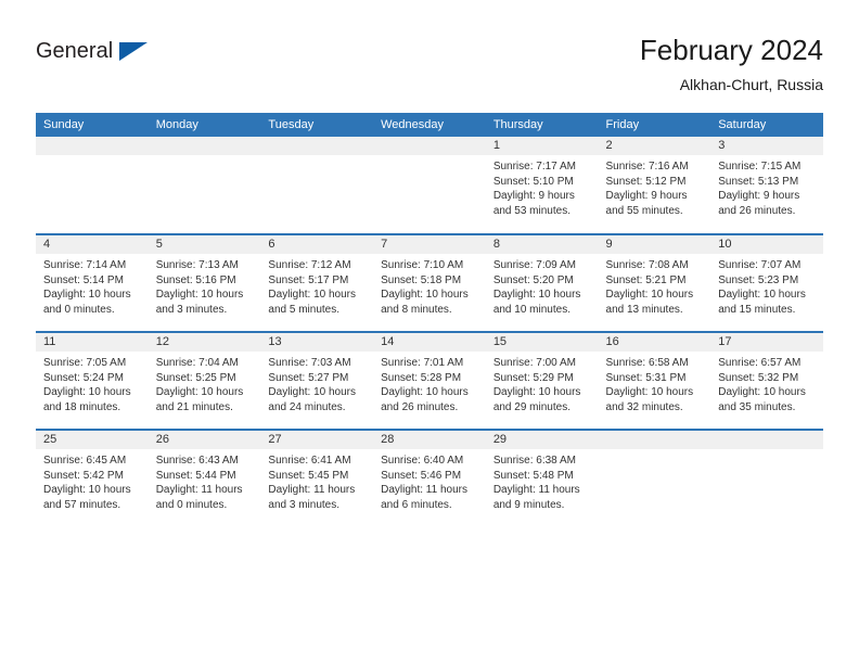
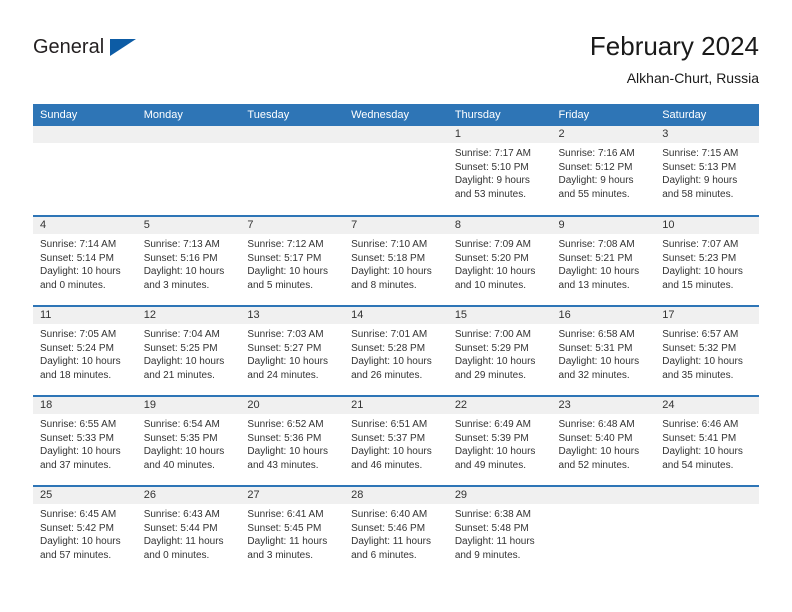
  General
  February 2024
  Alkhan-Churt, Russia
  Sunday	Monday	Tuesday	Wednesday	Thursday	Friday	Saturday
- 				1Sunrise: 7:17 AMSunset: 5:10 PMDaylight: 9 hoursand 53 minutes.	2Sunrise: 7:16 AMSunset: 5:12 PMDaylight: 9 hoursand 55 minutes.	3Sunrise: 7:15 AMSunset: 5:13 PMDaylight: 9 hoursand 26 minutes.
+ 				1Sunrise: 7:17 AMSunset: 5:10 PMDaylight: 9 hoursand 53 minutes.	2Sunrise: 7:16 AMSunset: 5:12 PMDaylight: 9 hoursand 55 minutes.	3Sunrise: 7:15 AMSunset: 5:13 PMDaylight: 9 hoursand 58 minutes.
- 4Sunrise: 7:14 AMSunset: 5:14 PMDaylight: 10 hoursand 0 minutes.	5Sunrise: 7:13 AMSunset: 5:16 PMDaylight: 10 hoursand 3 minutes.	6Sunrise: 7:12 AMSunset: 5:17 PMDaylight: 10 hoursand 5 minutes.	7Sunrise: 7:10 AMSunset: 5:18 PMDaylight: 10 hoursand 8 minutes.	8Sunrise: 7:09 AMSunset: 5:20 PMDaylight: 10 hoursand 10 minutes.	9Sunrise: 7:08 AMSunset: 5:21 PMDaylight: 10 hoursand 13 minutes.	10Sunrise: 7:07 AMSunset: 5:23 PMDaylight: 10 hoursand 15 minutes.
+ 4Sunrise: 7:14 AMSunset: 5:14 PMDaylight: 10 hoursand 0 minutes.	5Sunrise: 7:13 AMSunset: 5:16 PMDaylight: 10 hoursand 3 minutes.	7Sunrise: 7:12 AMSunset: 5:17 PMDaylight: 10 hoursand 5 minutes.	7Sunrise: 7:10 AMSunset: 5:18 PMDaylight: 10 hoursand 8 minutes.	8Sunrise: 7:09 AMSunset: 5:20 PMDaylight: 10 hoursand 10 minutes.	9Sunrise: 7:08 AMSunset: 5:21 PMDaylight: 10 hoursand 13 minutes.	10Sunrise: 7:07 AMSunset: 5:23 PMDaylight: 10 hoursand 15 minutes.
  11Sunrise: 7:05 AMSunset: 5:24 PMDaylight: 10 hoursand 18 minutes.	12Sunrise: 7:04 AMSunset: 5:25 PMDaylight: 10 hoursand 21 minutes.	13Sunrise: 7:03 AMSunset: 5:27 PMDaylight: 10 hoursand 24 minutes.	14Sunrise: 7:01 AMSunset: 5:28 PMDaylight: 10 hoursand 26 minutes.	15Sunrise: 7:00 AMSunset: 5:29 PMDaylight: 10 hoursand 29 minutes.	16Sunrise: 6:58 AMSunset: 5:31 PMDaylight: 10 hoursand 32 minutes.	17Sunrise: 6:57 AMSunset: 5:32 PMDaylight: 10 hoursand 35 minutes.
+ 18Sunrise: 6:55 AMSunset: 5:33 PMDaylight: 10 hoursand 37 minutes.	19Sunrise: 6:54 AMSunset: 5:35 PMDaylight: 10 hoursand 40 minutes.	20Sunrise: 6:52 AMSunset: 5:36 PMDaylight: 10 hoursand 43 minutes.	21Sunrise: 6:51 AMSunset: 5:37 PMDaylight: 10 hoursand 46 minutes.	22Sunrise: 6:49 AMSunset: 5:39 PMDaylight: 10 hoursand 49 minutes.	23Sunrise: 6:48 AMSunset: 5:40 PMDaylight: 10 hoursand 52 minutes.	24Sunrise: 6:46 AMSunset: 5:41 PMDaylight: 10 hoursand 54 minutes.
  25Sunrise: 6:45 AMSunset: 5:42 PMDaylight: 10 hoursand 57 minutes.	26Sunrise: 6:43 AMSunset: 5:44 PMDaylight: 11 hoursand 0 minutes.	27Sunrise: 6:41 AMSunset: 5:45 PMDaylight: 11 hoursand 3 minutes.	28Sunrise: 6:40 AMSunset: 5:46 PMDaylight: 11 hoursand 6 minutes.	29Sunrise: 6:38 AMSunset: 5:48 PMDaylight: 11 hoursand 9 minutes.
